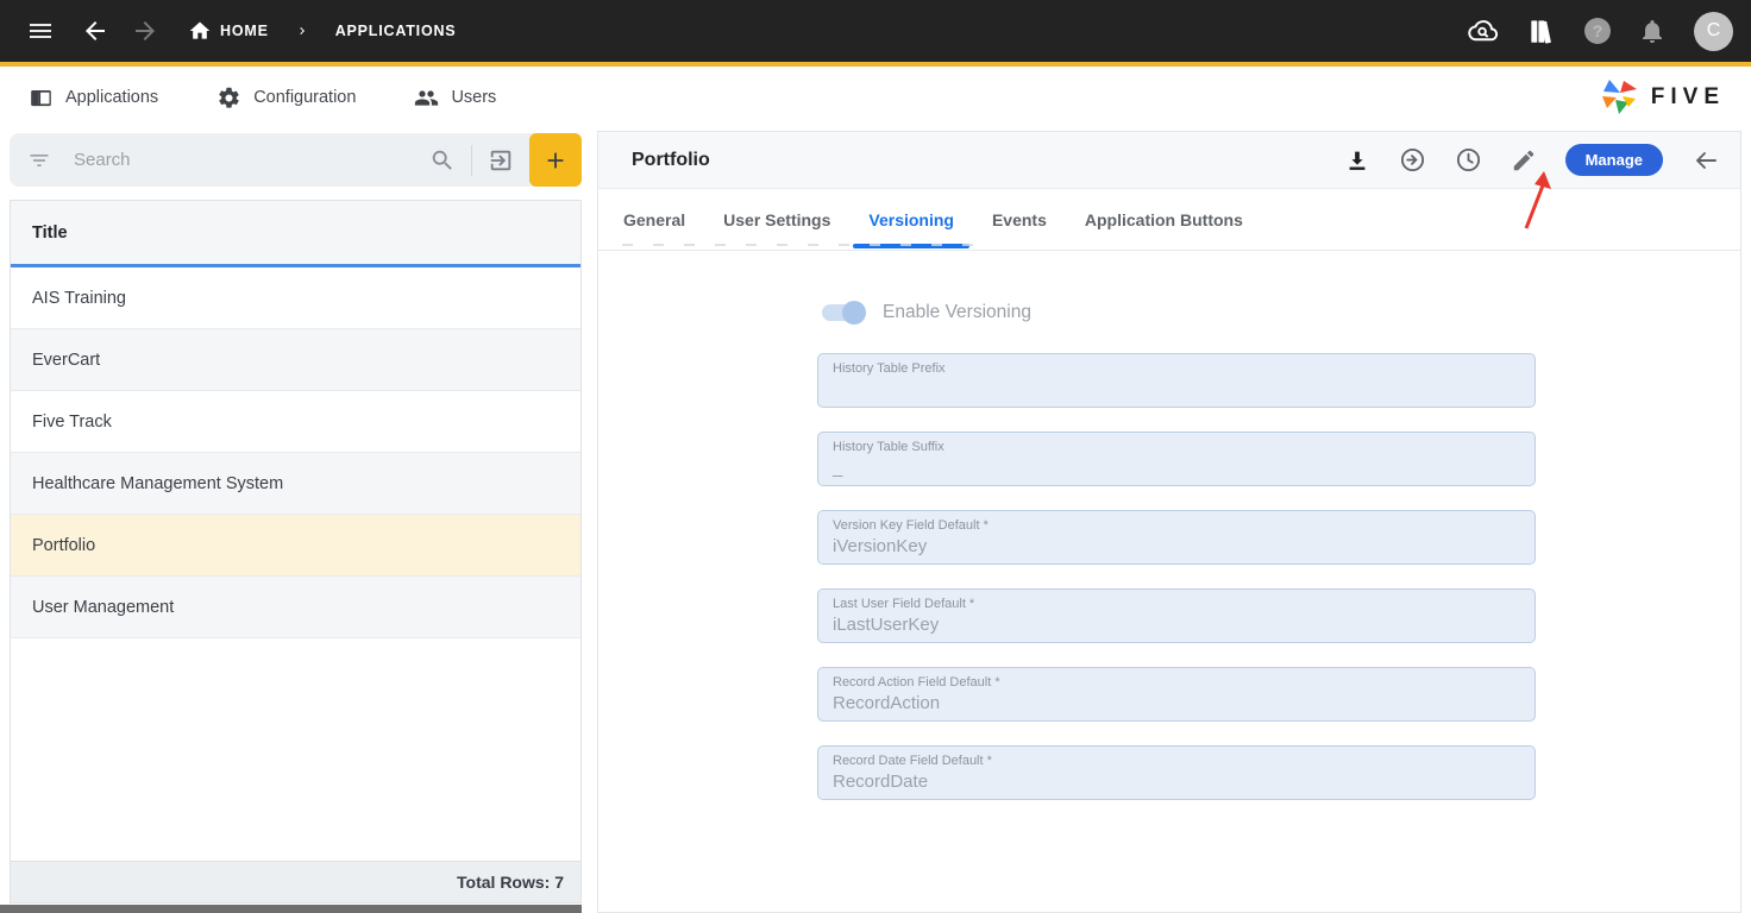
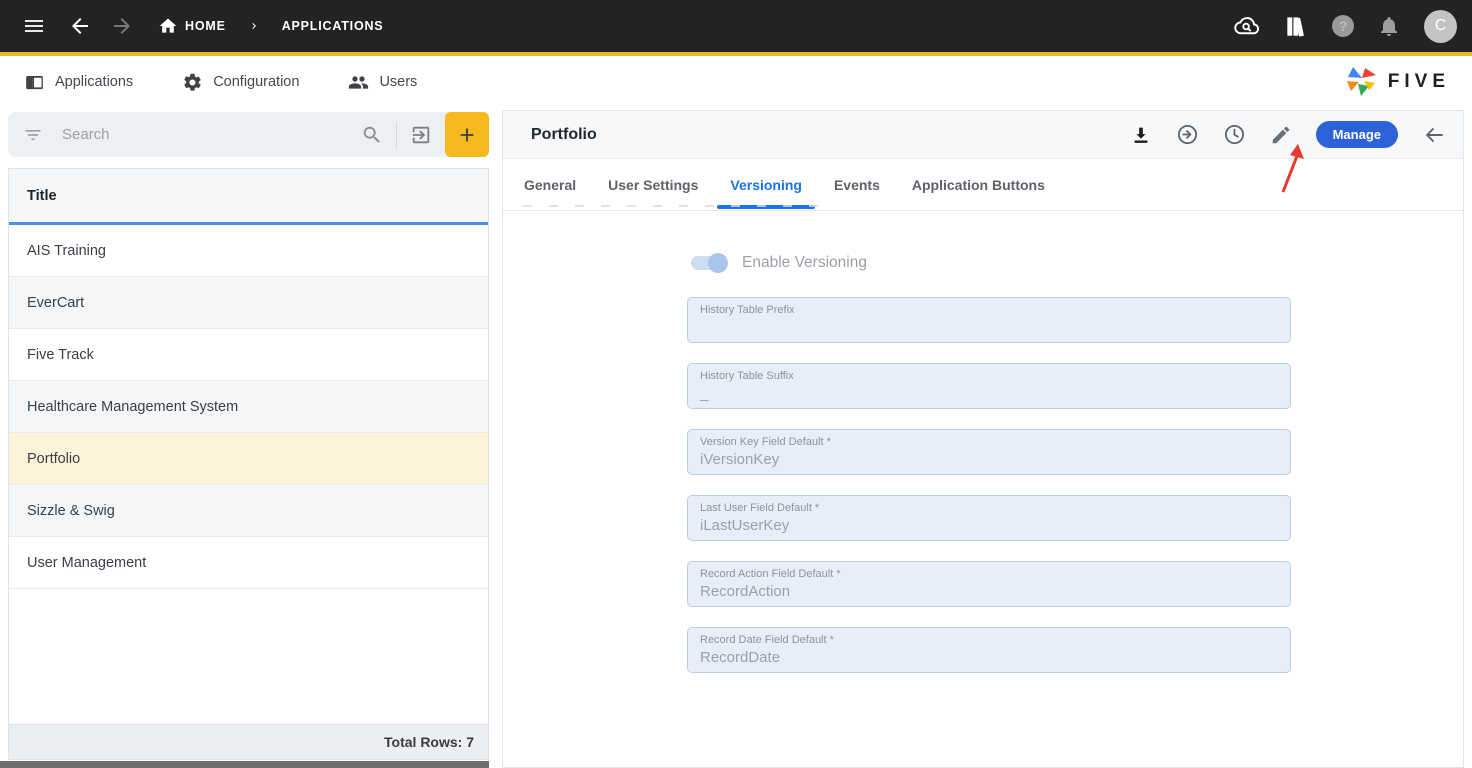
  HOME
  APPLICATIONS
  ?
  C
  Applications
  Configuration
  Users
  FIVE
  Search
  Title
  AIS Training
  EverCart
  Five Track
  Healthcare Management System
  Portfolio
+ Sizzle & Swig
  User Management
  Total Rows: 7
  Portfolio
  Manage
  General
  User Settings
  Versioning
  Events
  Application Buttons
  Enable Versioning
  History Table Prefix
  History Table Suffix
  _
  Version Key Field Default *
  iVersionKey
  Last User Field Default *
  iLastUserKey
  Record Action Field Default *
  RecordAction
  Record Date Field Default *
  RecordDate
